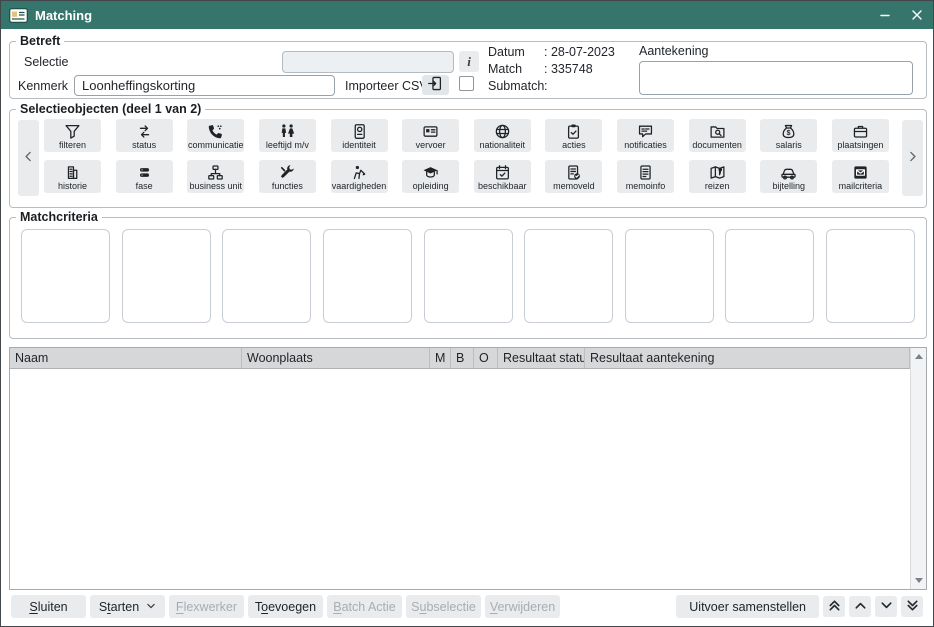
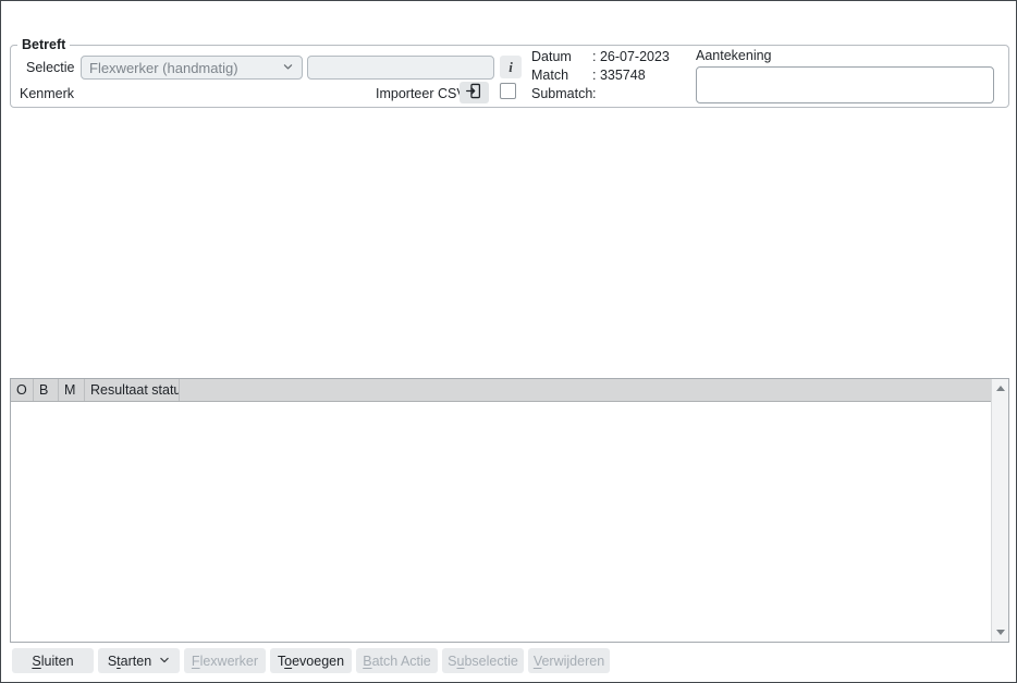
- Matching
  Betreft
  Selectie
+ Flexwerker (handmatig)
  i
  Kenmerk
- Loonheffingskorting
  Importeer CS
- Datum : 28-07-2023
+ Datum : 26-07-2023
  Match : 335748
  Submatch:
  Aantekening
- Selectieobjecten (deel 1 van 2)
- filteren
- status
- communicatie
- leeftijd m/v
- identiteit
- vervoer
- nationaliteit
- acties
- notificaties
- documenten
- $
- salaris
- plaatsingen
- historie
- fase
- business unit
- functies
- vaardigheden
- opleiding
- beschikbaar
- memoveld
- memoinfo
- reizen
- bijtelling
- mailcriteria
- Matchcriteria
- Naam
- Woonplaats
- M
+ O
  B
- O
+ M
  Resultaat statu
- Resultaat aantekening
  Sluiten
  Starten
  Flexwerker
  Toevoegen
  Batch Actie
  Subselectie
  Verwijderen
- Uitvoer samenstellen
